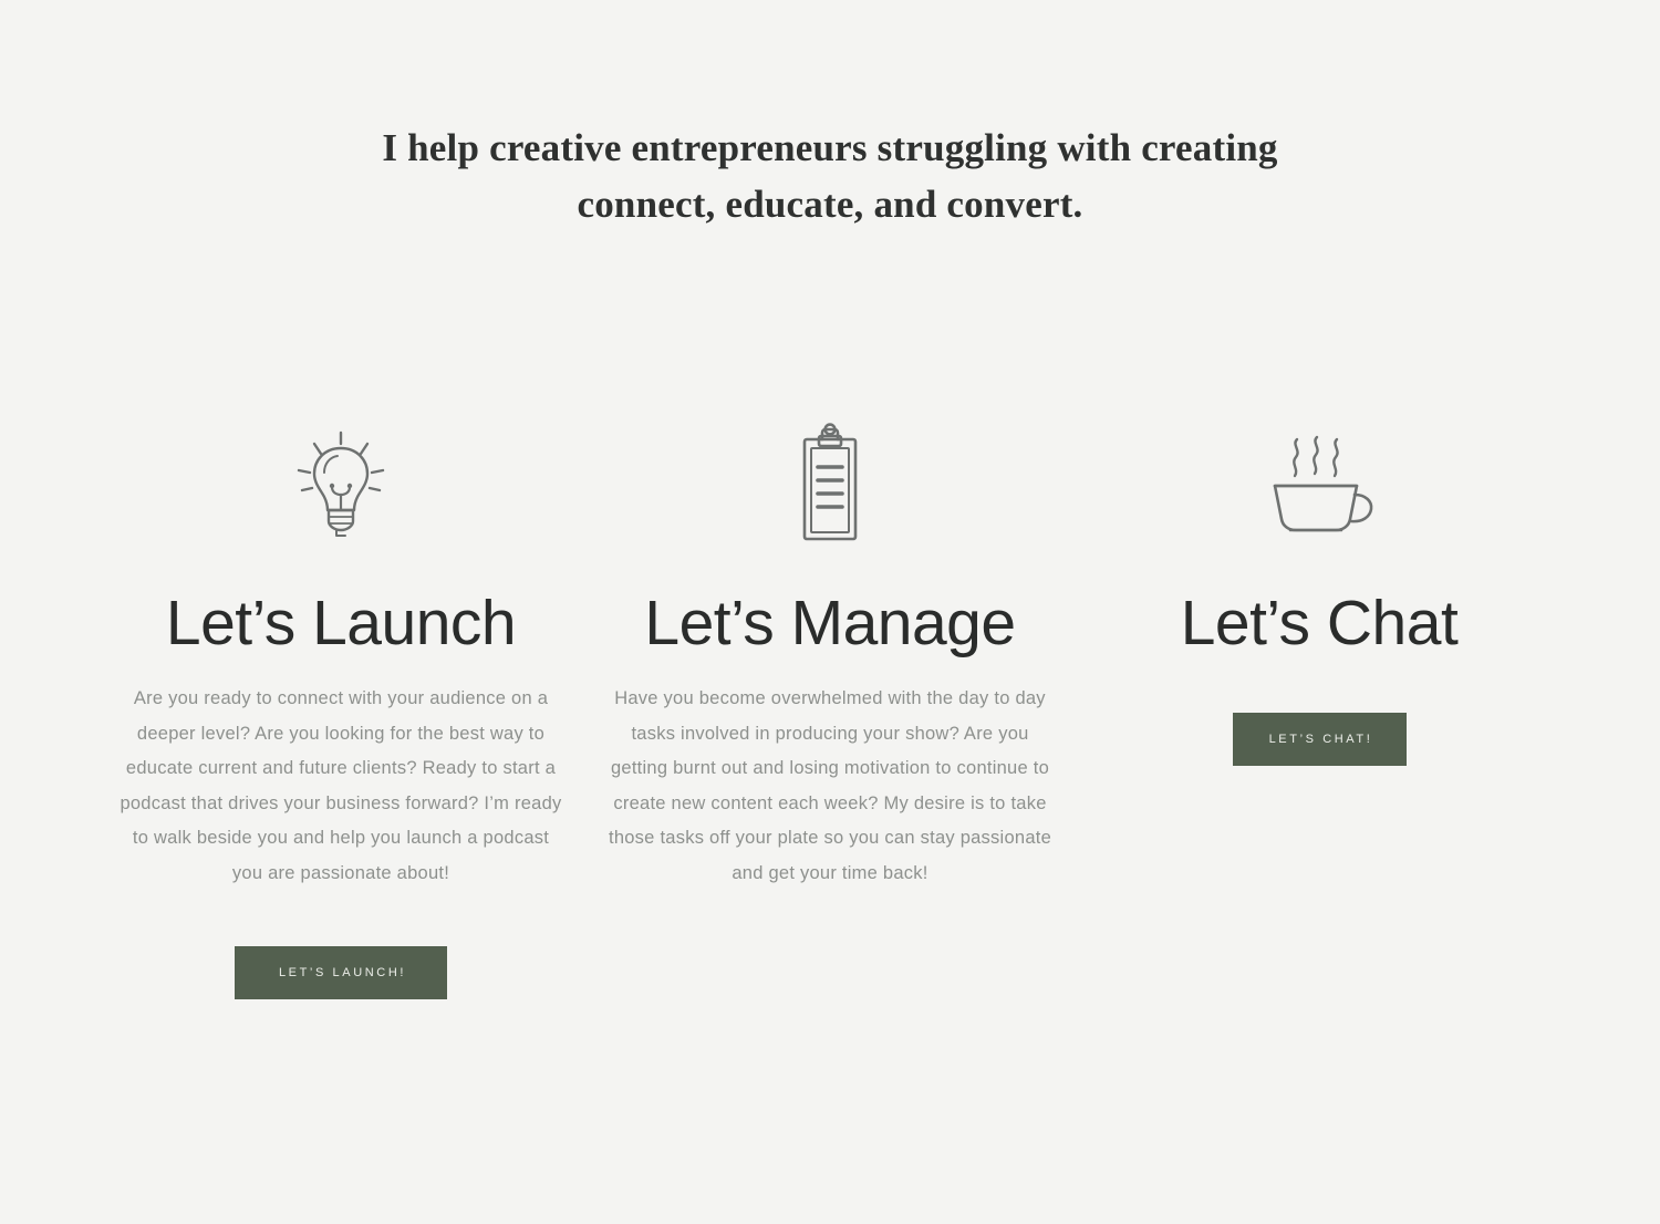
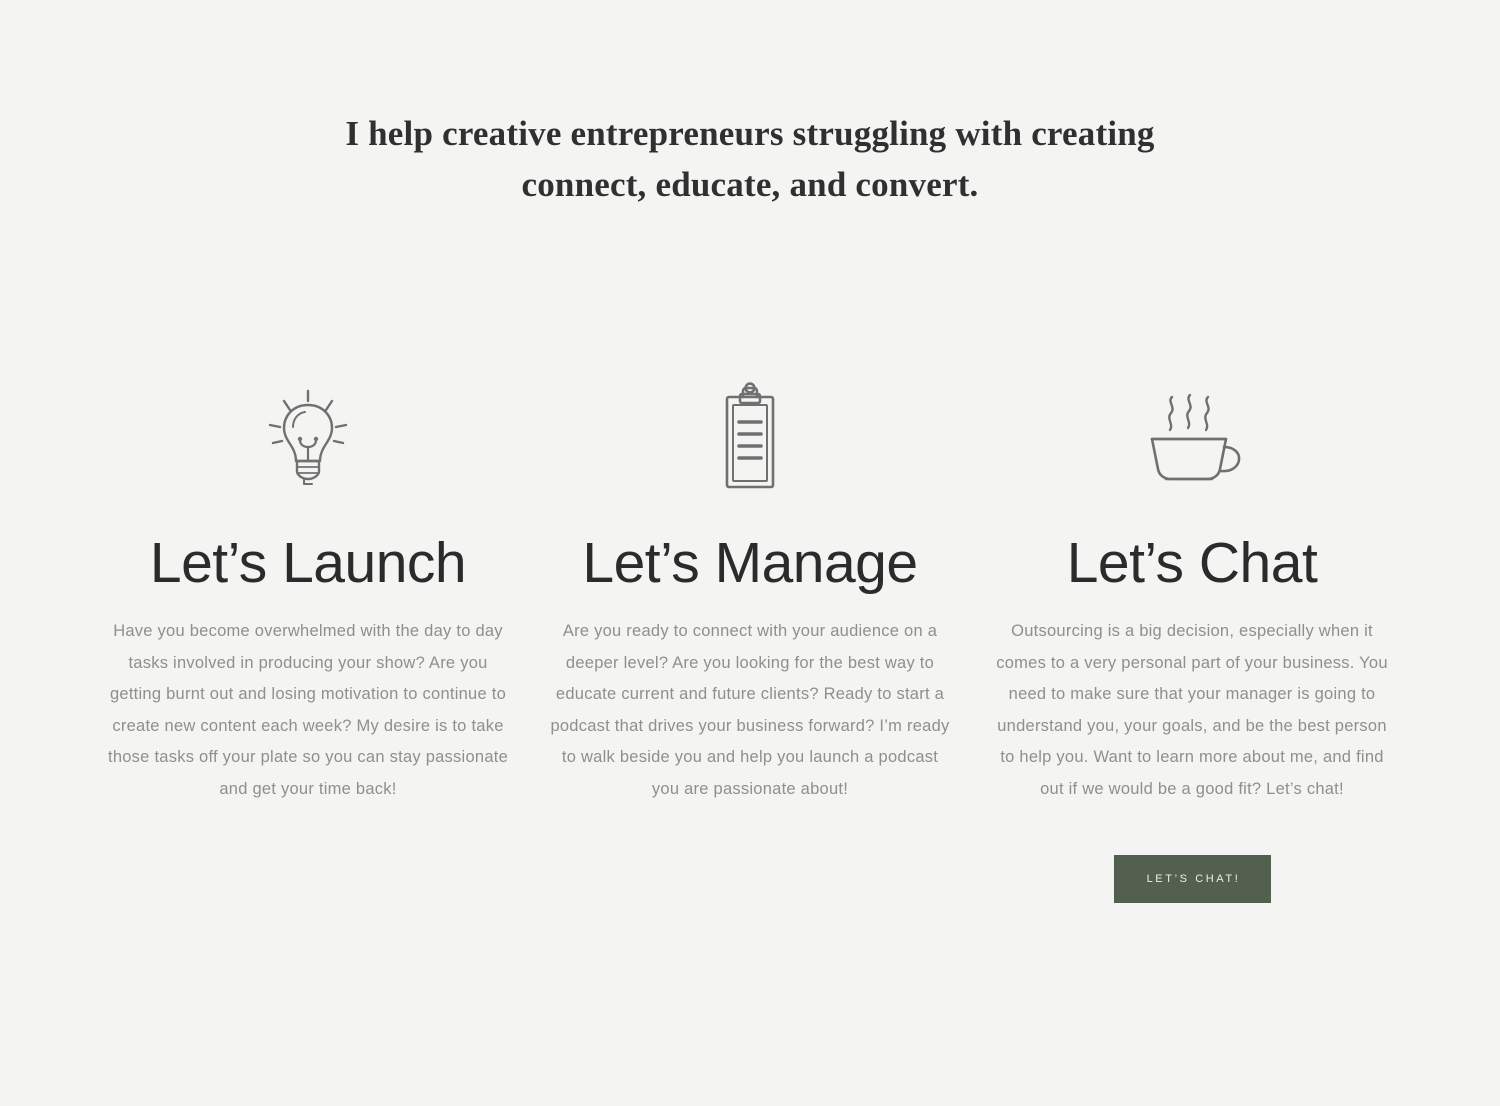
  I help creative entrepreneurs struggling with creating
  connect, educate, and convert.
  Let’s Launch
- Are you ready to connect with your audience on a deeper level? Are you looking for the best way to educate current and future clients? Ready to start a podcast that drives your business forward? I’m ready to walk beside you and help you launch a podcast you are passionate about!
+ Have you become overwhelmed with the day to day tasks involved in producing your show? Are you getting burnt out and losing motivation to continue to create new content each week? My desire is to take those tasks off your plate so you can stay passionate and get your time back!
- LET’S LAUNCH!
  Let’s Manage
- Have you become overwhelmed with the day to day tasks involved in producing your show? Are you getting burnt out and losing motivation to continue to create new content each week? My desire is to take those tasks off your plate so you can stay passionate and get your time back!
+ Are you ready to connect with your audience on a deeper level? Are you looking for the best way to educate current and future clients? Ready to start a podcast that drives your business forward? I’m ready to walk beside you and help you launch a podcast you are passionate about!
  Let’s Chat
+ Outsourcing is a big decision, especially when it comes to a very personal part of your business. You need to make sure that your manager is going to understand you, your goals, and be the best person to help you. Want to learn more about me, and find out if we would be a good fit? Let’s chat!
  LET’S CHAT!
